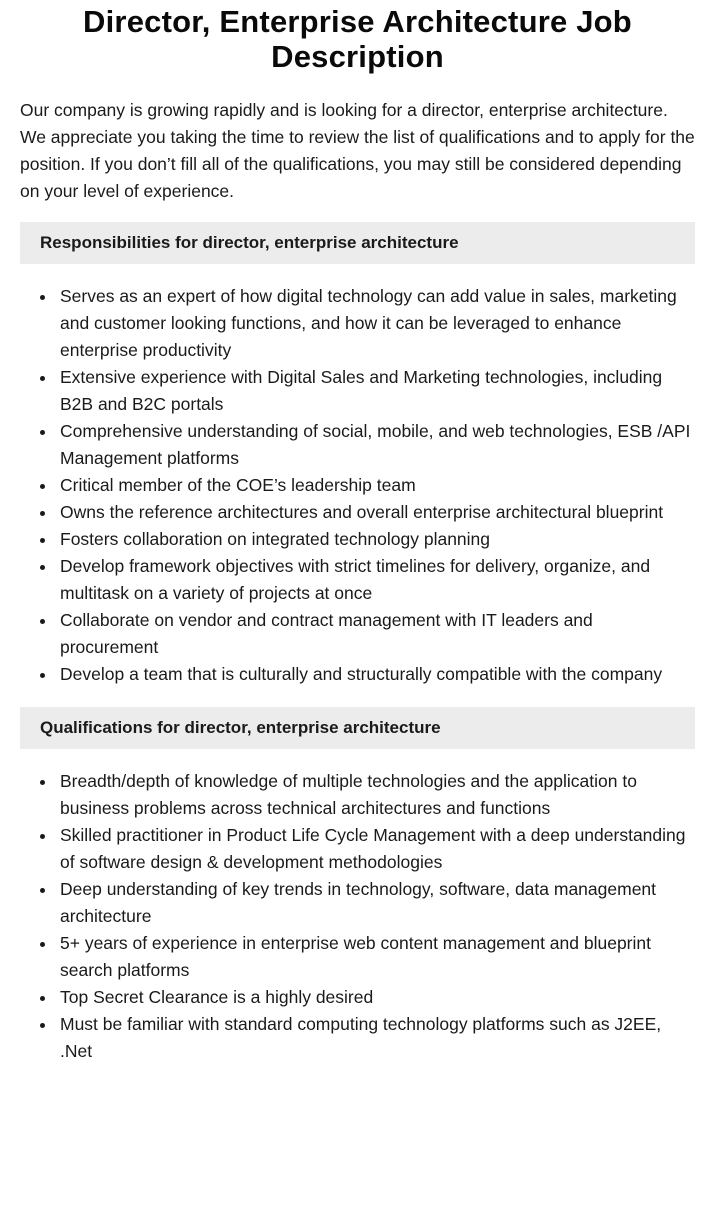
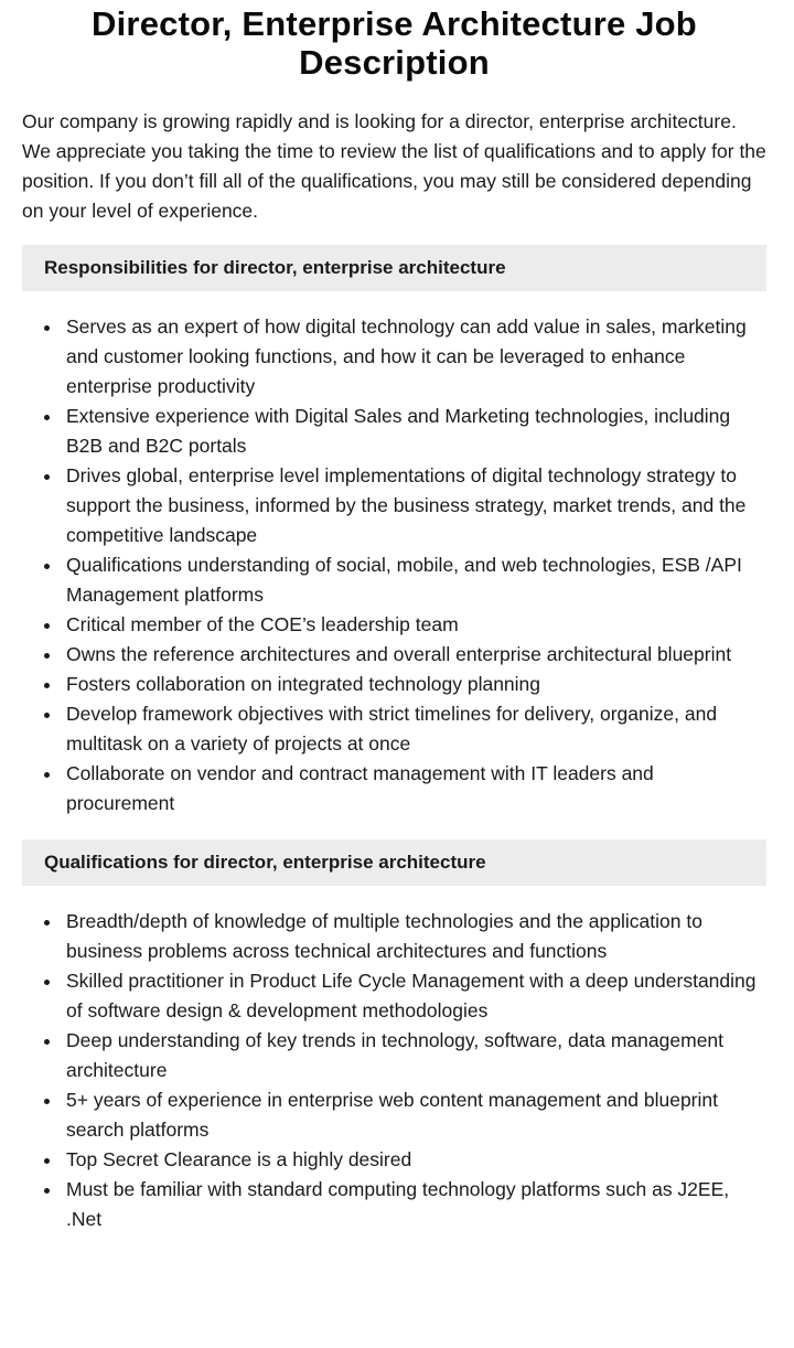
  Director, Enterprise Architecture Job Description
  Our company is growing rapidly and is looking for a director, enterprise architecture. We appreciate you taking the time to review the list of qualifications and to apply for the position. If you don’t fill all of the qualifications, you may still be considered depending on your level of experience.
  Responsibilities for director, enterprise architecture
  Serves as an expert of how digital technology can add value in sales, marketing and customer looking functions, and how it can be leveraged to enhance enterprise productivity
  Extensive experience with Digital Sales and Marketing technologies, including B2B and B2C portals
+ Drives global, enterprise level implementations of digital technology strategy to support the business, informed by the business strategy, market trends, and the competitive landscape
- Comprehensive understanding of social, mobile, and web technologies, ESB /API Management platforms
+ Qualifications understanding of social, mobile, and web technologies, ESB /API Management platforms
  Critical member of the COE’s leadership team
  Owns the reference architectures and overall enterprise architectural blueprint
  Fosters collaboration on integrated technology planning
  Develop framework objectives with strict timelines for delivery, organize, and multitask on a variety of projects at once
  Collaborate on vendor and contract management with IT leaders and procurement
- Develop a team that is culturally and structurally compatible with the company
  Qualifications for director, enterprise architecture
  Breadth/depth of knowledge of multiple technologies and the application to business problems across technical architectures and functions
  Skilled practitioner in Product Life Cycle Management with a deep understanding of software design & development methodologies
  Deep understanding of key trends in technology, software, data management architecture
  5+ years of experience in enterprise web content management and blueprint search platforms
  Top Secret Clearance is a highly desired
  Must be familiar with standard computing technology platforms such as J2EE, .Net
